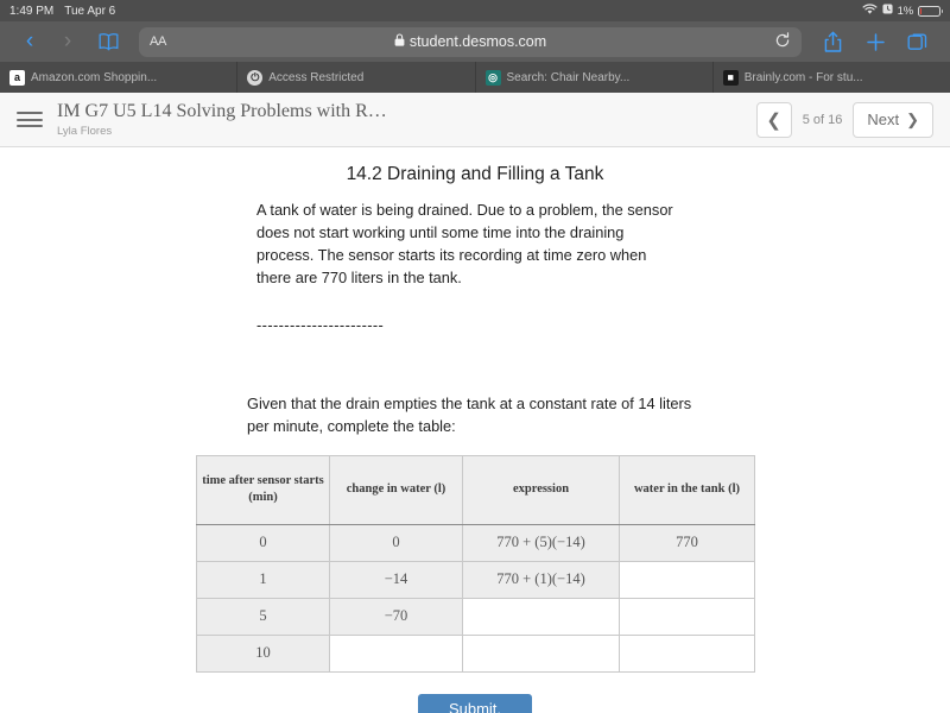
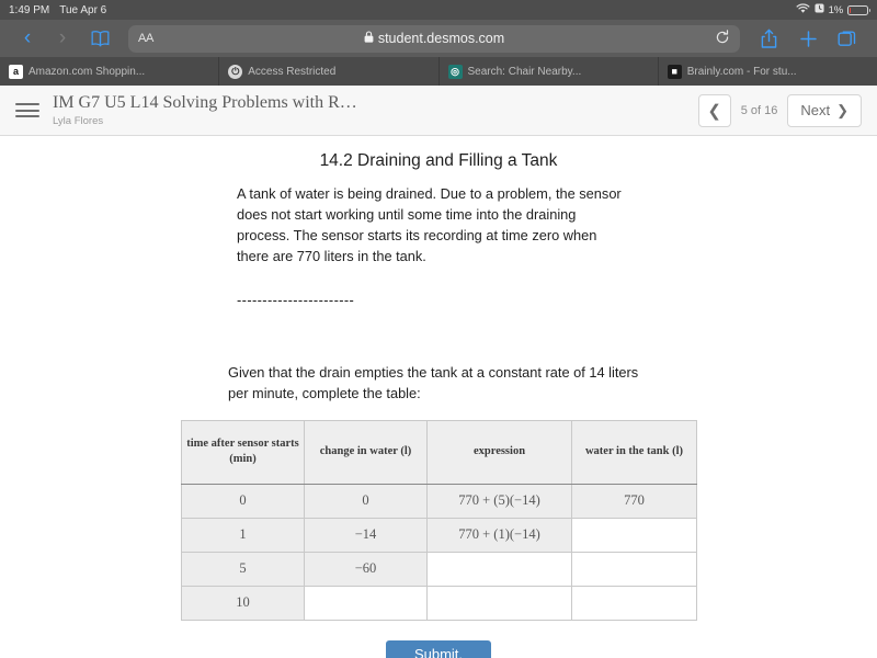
  1:49 PM
  Tue Apr 6
  1%
  ‹
  ›
  AA
  student.desmos.com
  a
  Amazon.com Shoppin...
  ⏻
  Access Restricted
  ◎
  Search: Chair Nearby...
  ■
  Brainly.com - For stu...
  IM G7 U5 L14 Solving Problems with R…
  Lyla Flores
  ❮
  5 of 16
  Next
  ❯
  14.2 Draining and Filling a Tank
  A tank of water is being drained. Due to a problem, the sensor does not start working until some time into the draining process. The sensor starts its recording at time zero when there are 770 liters in the tank.
  -----------------------
  Given that the drain empties the tank at a constant rate of 14 liters per minute, complete the table:
  time after sensor starts (min)	change in water (l)	expression	water in the tank (l)
  0	0	770 + (5)(−14)	770
  1	−14	770 + (1)(−14)
- 5	−70
+ 5	−60
  10
  Submit.
